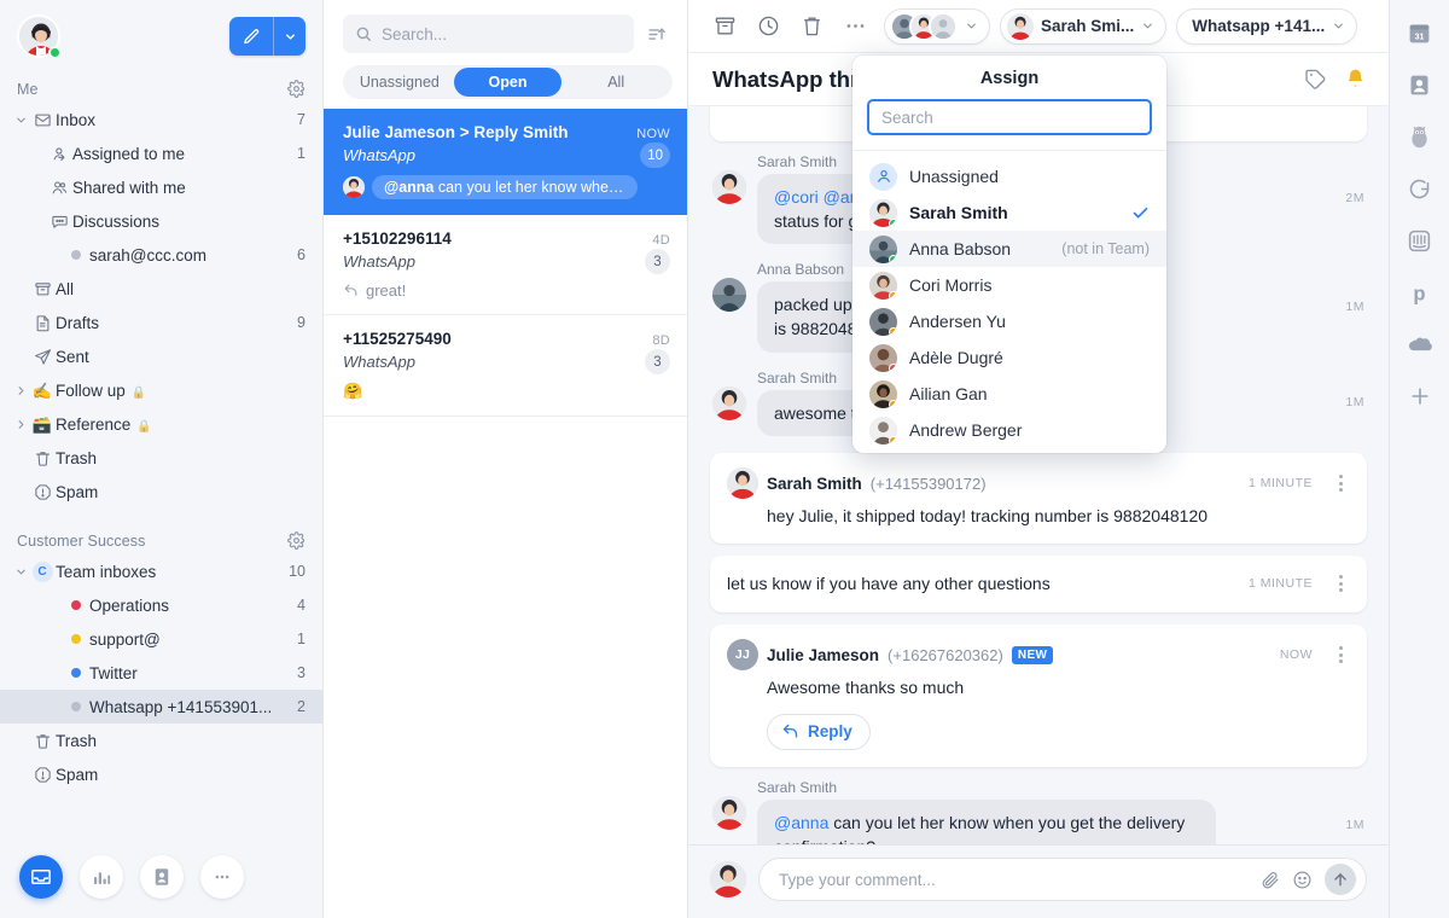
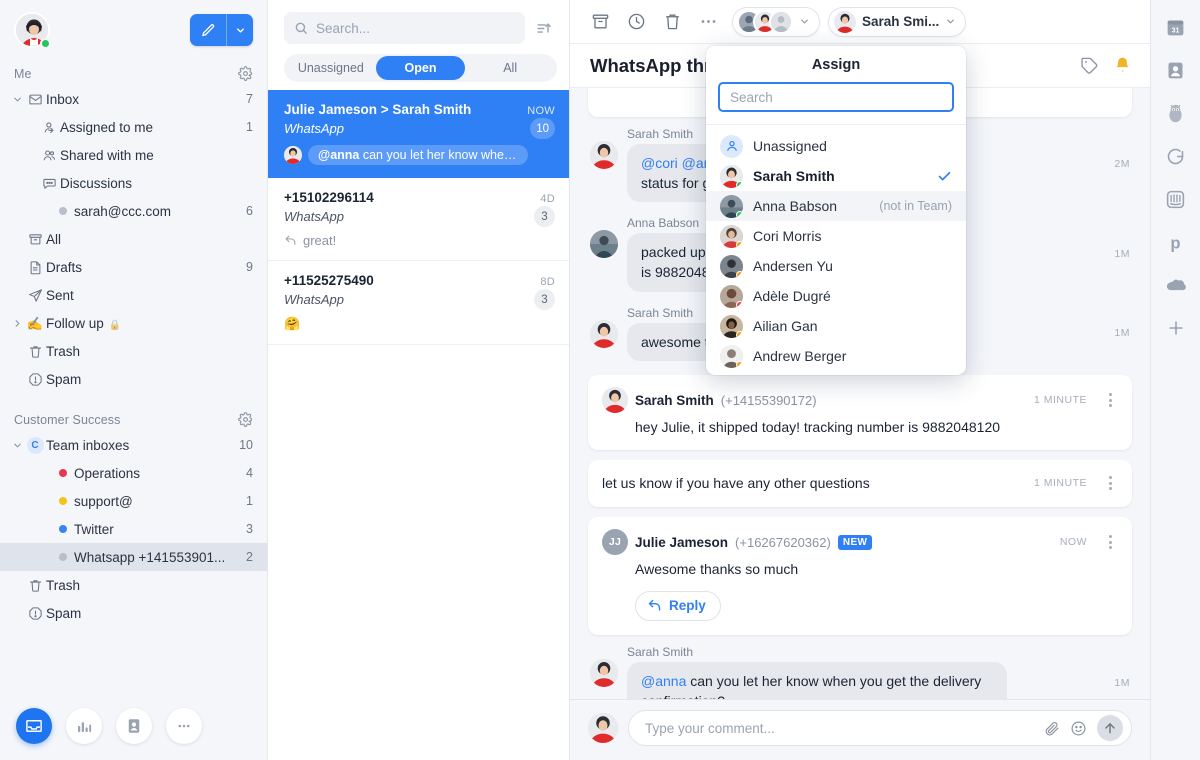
  Me
  Inbox
  7
  Assigned to me
  1
  Shared with me
  Discussions
  sarah@ccc.com
  6
  All
  Drafts
  9
  Sent
  ✍️
  Follow up 🔒
- 🗃️
- Reference 🔒
  Trash
  Spam
  Customer Success
  C
  Team inboxes
  10
  Operations
  4
  support@
  1
  Twitter
  3
  Whatsapp +141553901...
  2
  Trash
  Spam
  Search...
  Unassigned
  Open
  All
- Julie Jameson > Reply Smith
+ Julie Jameson > Sarah Smith
  NOW
  WhatsApp
  10
  @anna can you let her know when...
  +15102296114
  4D
  WhatsApp
  3
  great!
  +11525275490
  8D
  WhatsApp
  3
  🤗
  Sarah Smi...
- Whatsapp +141...
  WhatsApp th
  Sarah Smith
  @cori @a
  status for
  2M
  Anna Babson
  packed up
  is 988204
  1M
  Sarah Smith
  awesome
  1M
  Sarah Smith
  (+14155390172)
  1 MINUTE
  hey Julie, it shipped today! tracking number is 9882048120
  let us know if you have any other questions
  1 MINUTE
  JJ
  Julie Jameson
  (+16267620362)
  NEW
  NOW
  Awesome thanks so much
  Reply
  Sarah Smith
  @anna can you let her know when you get the delivery
  1M
  Type your comment...
  Assign
  Search
  Unassigned
  Sarah Smith
  Anna Babson
  (not in Team)
  Cori Morris
  Andersen Yu
  Adèle Dugré
  Ailian Gan
  Andrew Berger
  p
